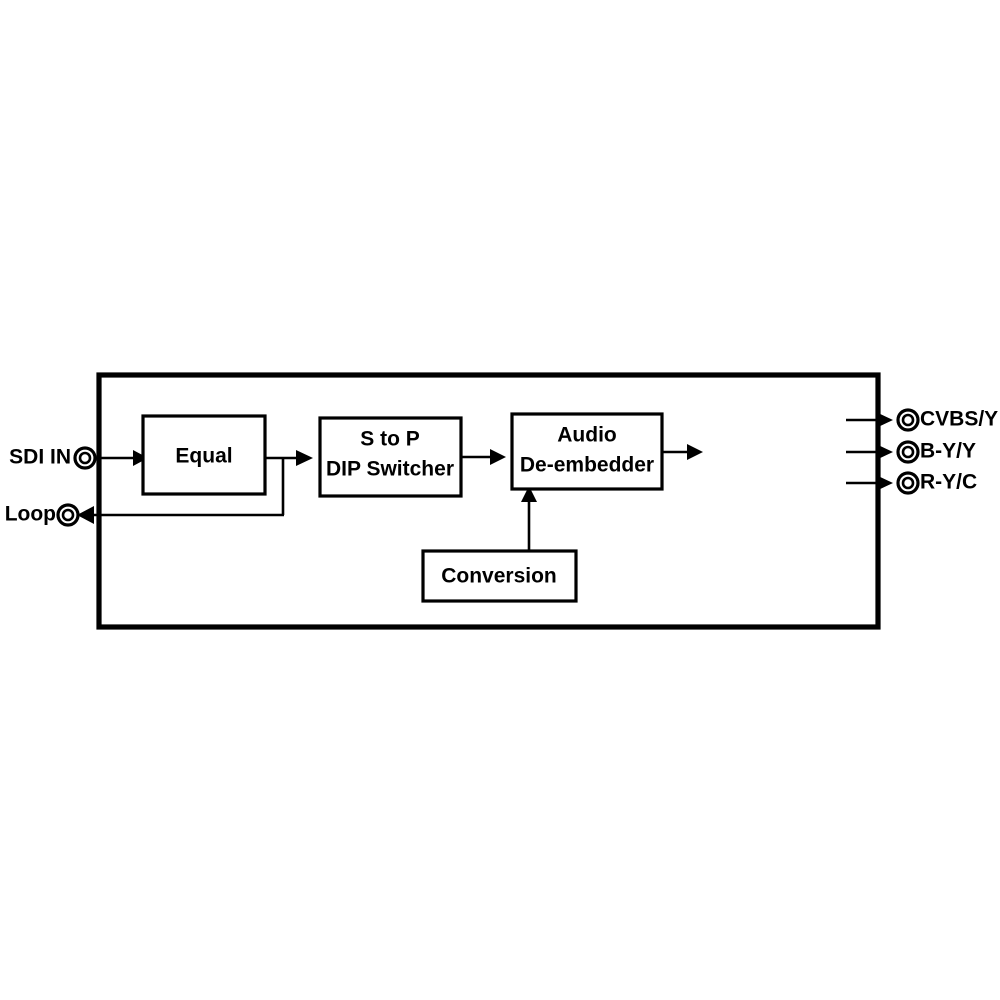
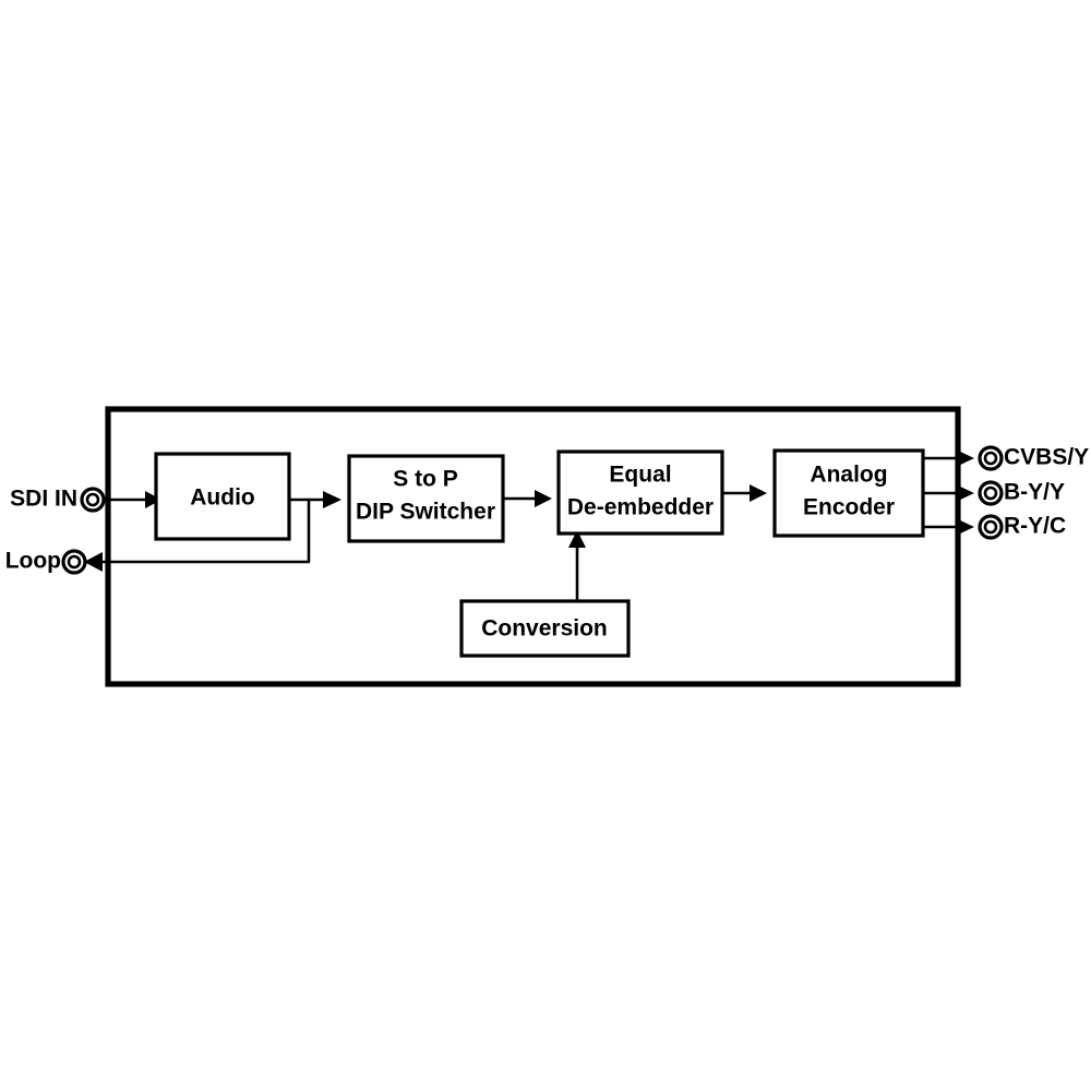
- Equal
+ Audio
  S to P
  DIP Switcher
- Audio
+ Equal
  De-embedder
+ Analog
+ Encoder
  Conversion
  SDI IN
  Loop
  CVBS/Y
  B-Y/Y
  R-Y/C
